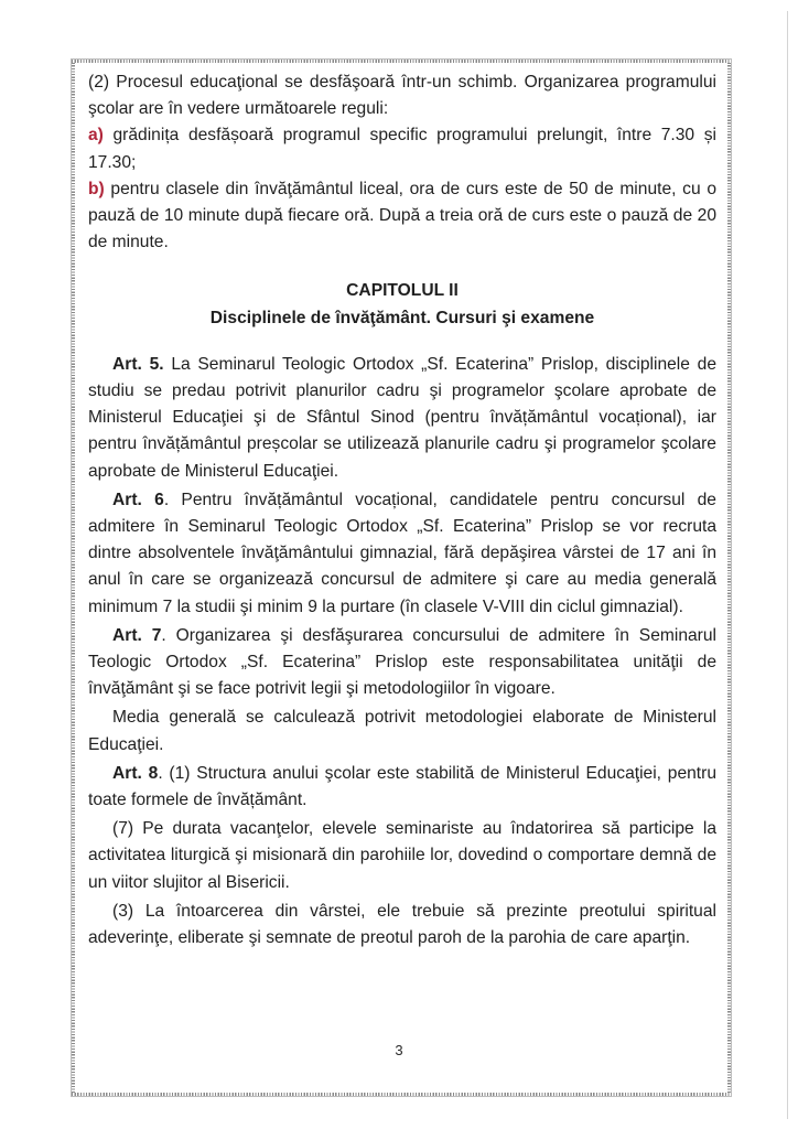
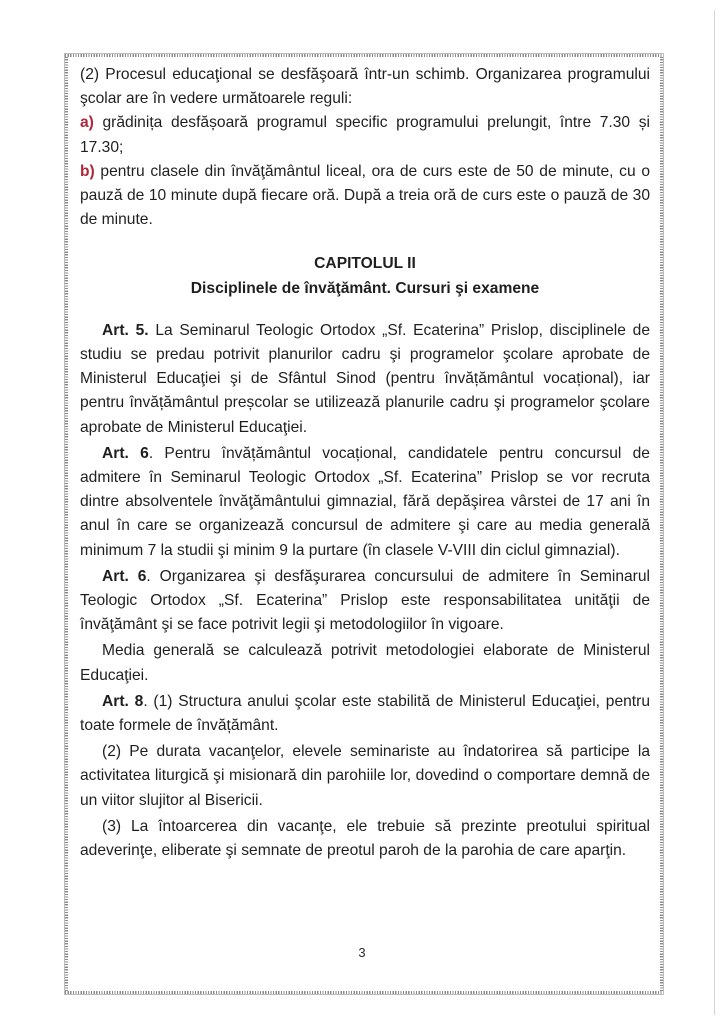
  (2) Procesul educaţional se desfăşoară într-un schimb. Organizarea programului şcolar are în vedere următoarele reguli:
  a) grădinița desfășoară programul specific programului prelungit, între 7.30 și 17.30;
- b) pentru clasele din învăţământul liceal, ora de curs este de 50 de minute, cu o pauză de 10 minute după fiecare oră. După a treia oră de curs este o pauză de 20 de minute.
+ b) pentru clasele din învăţământul liceal, ora de curs este de 50 de minute, cu o pauză de 10 minute după fiecare oră. După a treia oră de curs este o pauză de 30 de minute.
  CAPITOLUL II
  Disciplinele de învăţământ. Cursuri şi examene
  Art. 5. La Seminarul Teologic Ortodox „Sf. Ecaterina” Prislop, disciplinele de studiu se predau potrivit planurilor cadru şi programelor şcolare aprobate de Ministerul Educaţiei şi de Sfântul Sinod (pentru învățământul vocațional), iar pentru învățământul preșcolar se utilizează planurile cadru şi programelor şcolare aprobate de Ministerul Educaţiei.
  Art. 6. Pentru învățământul vocațional, candidatele pentru concursul de admitere în Seminarul Teologic Ortodox „Sf. Ecaterina” Prislop se vor recruta dintre absolventele învăţământului gimnazial, fără depăşirea vârstei de 17 ani în anul în care se organizează concursul de admitere şi care au media generală minimum 7 la studii şi minim 9 la purtare (în clasele V-VIII din ciclul gimnazial).
- Art. 7. Organizarea şi desfăşurarea concursului de admitere în Seminarul Teologic Ortodox „Sf. Ecaterina” Prislop este responsabilitatea unităţii de învăţământ şi se face potrivit legii şi metodologiilor în vigoare.
+ Art. 6. Organizarea şi desfăşurarea concursului de admitere în Seminarul Teologic Ortodox „Sf. Ecaterina” Prislop este responsabilitatea unităţii de învăţământ şi se face potrivit legii şi metodologiilor în vigoare.
  Media generală se calculează potrivit metodologiei elaborate de Ministerul Educaţiei.
  Art. 8. (1) Structura anului şcolar este stabilită de Ministerul Educaţiei, pentru toate formele de învățământ.
- (7) Pe durata vacanţelor, elevele seminariste au îndatorirea să participe la activitatea liturgică şi misionară din parohiile lor, dovedind o comportare demnă de un viitor slujitor al Bisericii.
+ (2) Pe durata vacanţelor, elevele seminariste au îndatorirea să participe la activitatea liturgică şi misionară din parohiile lor, dovedind o comportare demnă de un viitor slujitor al Bisericii.
- (3) La întoarcerea din vârstei, ele trebuie să prezinte preotului spiritual adeverinţe, eliberate şi semnate de preotul paroh de la parohia de care aparţin.
+ (3) La întoarcerea din vacanţe, ele trebuie să prezinte preotului spiritual adeverinţe, eliberate şi semnate de preotul paroh de la parohia de care aparţin.
  3
